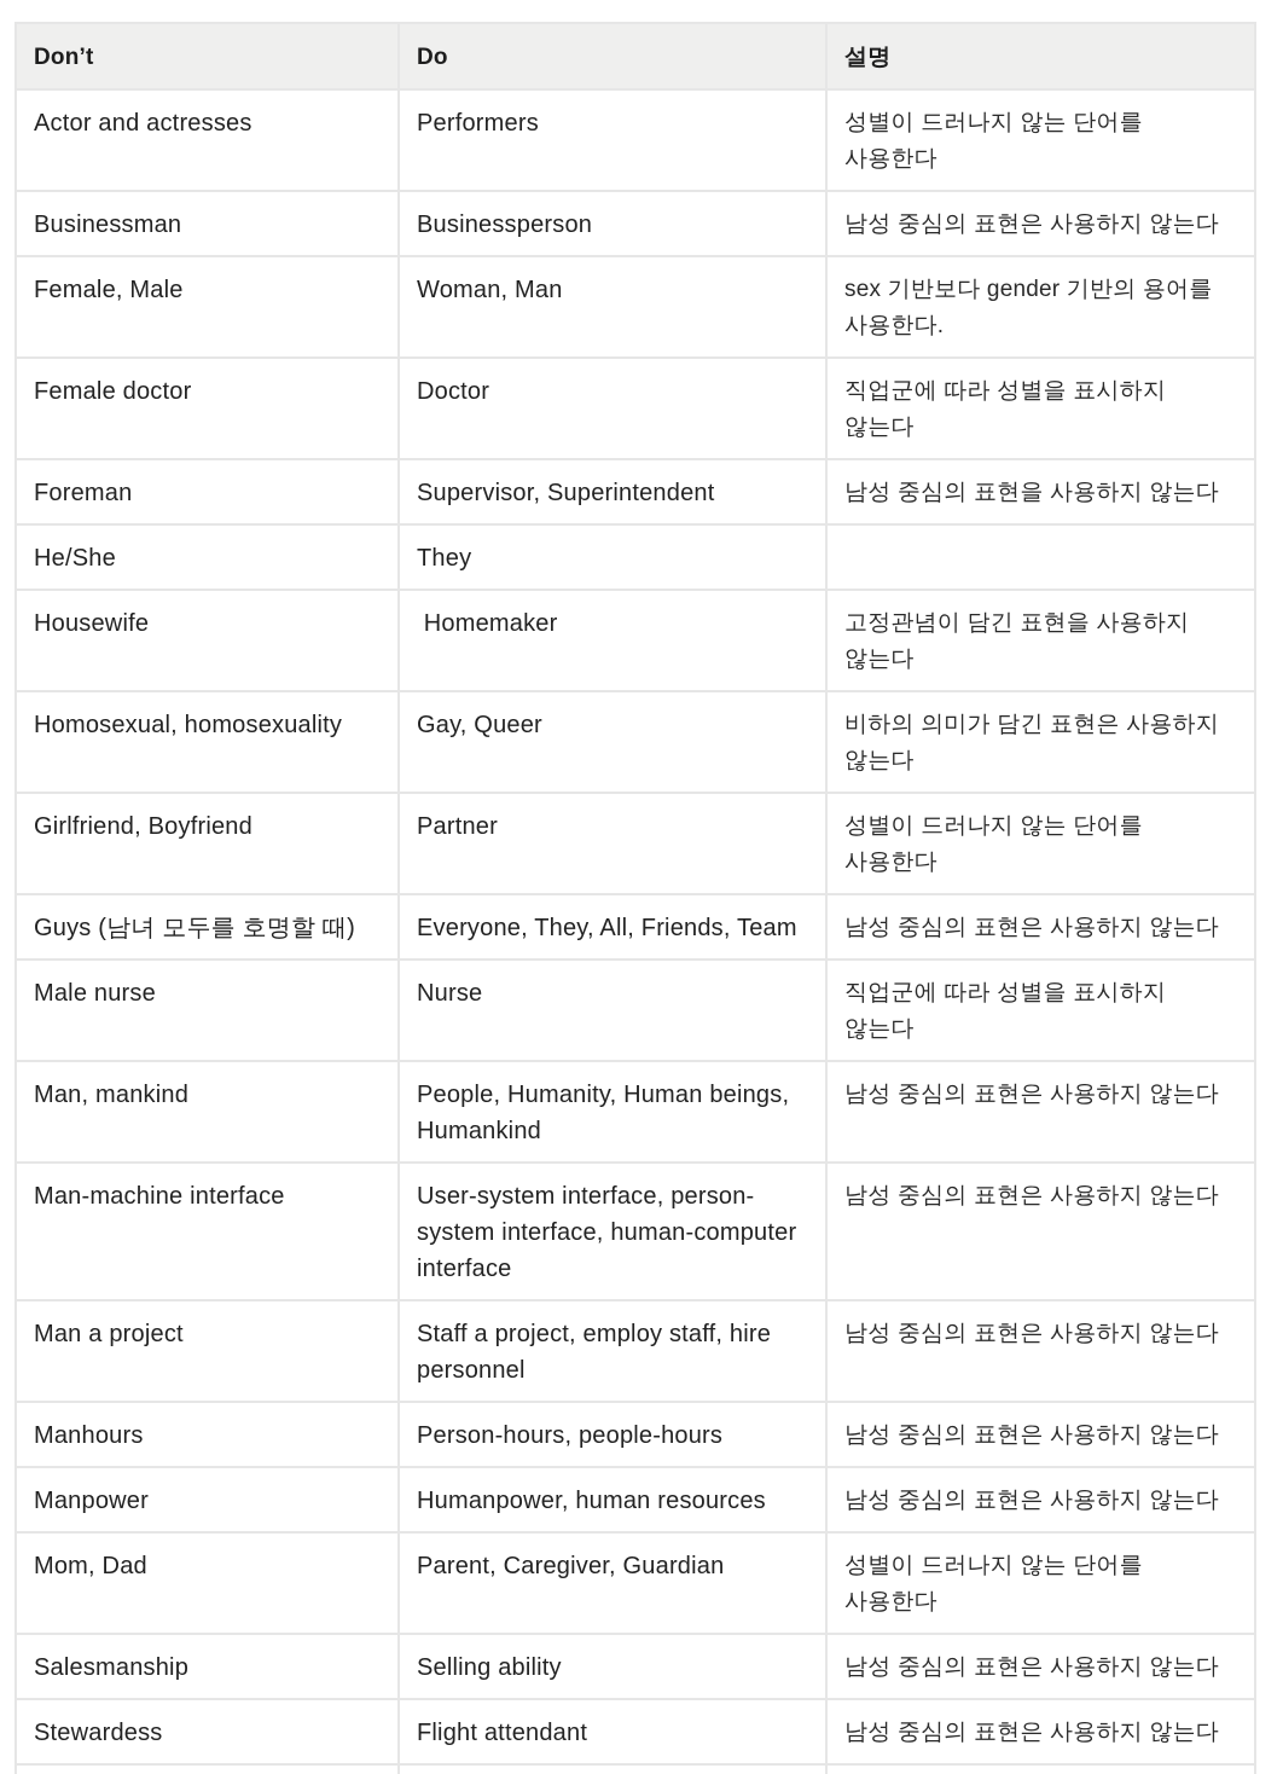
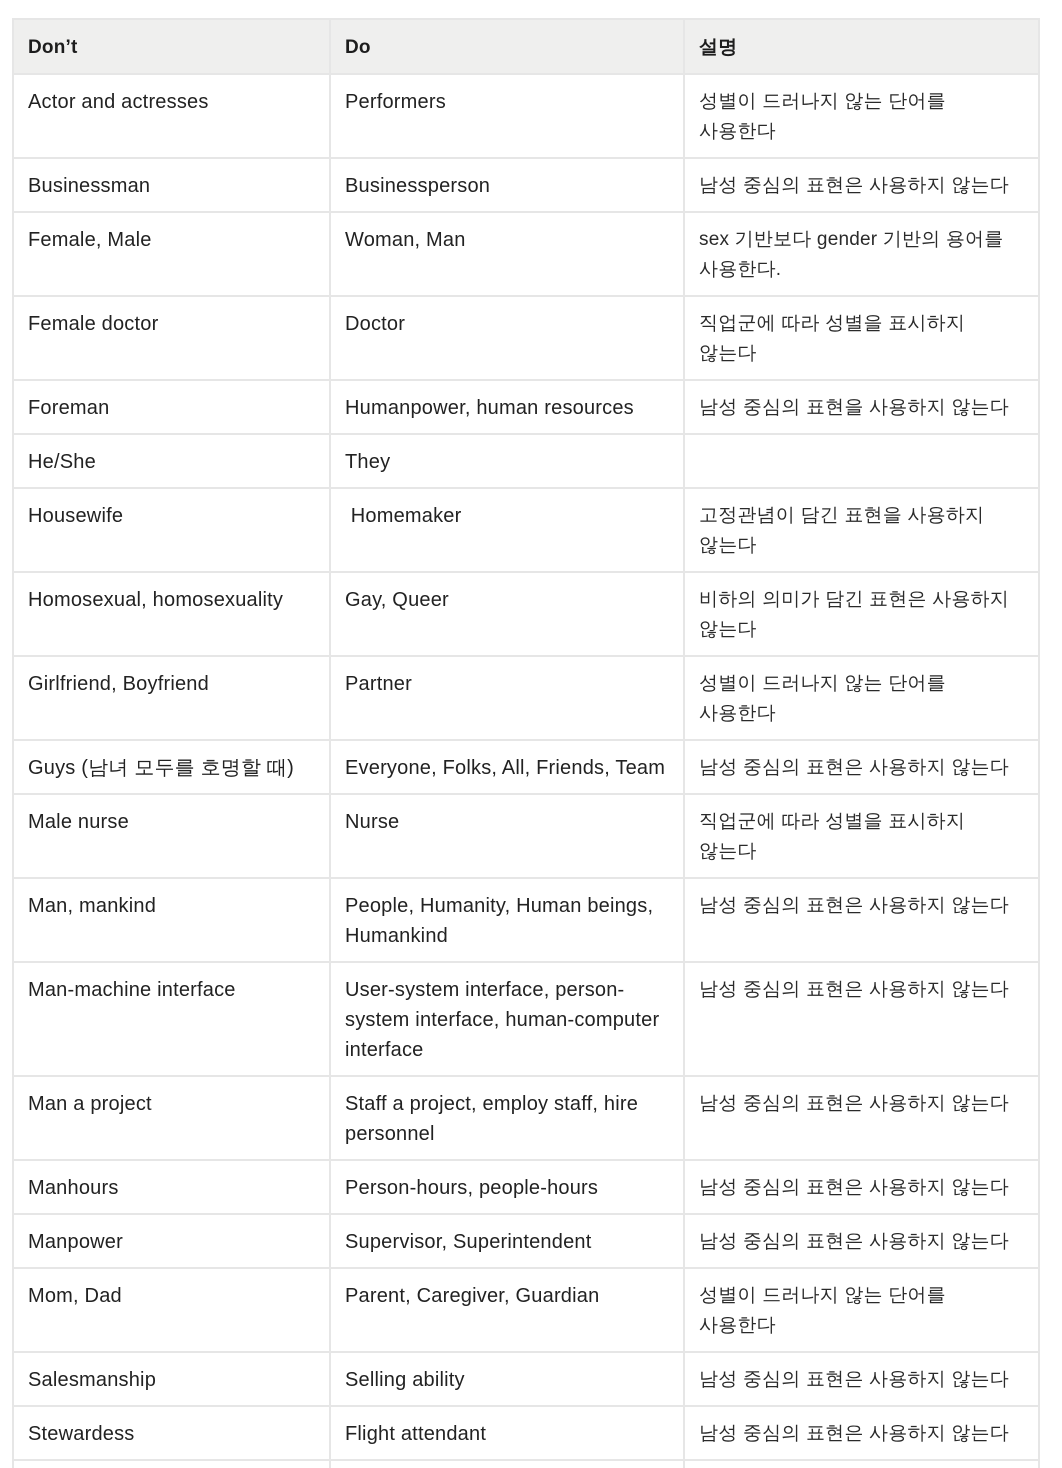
  Don’t	Do	설명
  Actor and actresses	Performers	성별이 드러나지 않는 단어를 사용한다
  Businessman	Businessperson	남성 중심의 표현은 사용하지 않는다
  Female, Male	Woman, Man	sex 기반보다 gender 기반의 용어를 사용한다.
  Female doctor	Doctor	직업군에 따라 성별을 표시하지 않는다
- Foreman	Supervisor, Superintendent	남성 중심의 표현을 사용하지 않는다
+ Foreman	Humanpower, human resources	남성 중심의 표현을 사용하지 않는다
  He/She	They
  Housewife	Homemaker	고정관념이 담긴 표현을 사용하지 않는다
  Homosexual, homosexuality	Gay, Queer	비하의 의미가 담긴 표현은 사용하지 않는다
  Girlfriend, Boyfriend	Partner	성별이 드러나지 않는 단어를 사용한다
- Guys (남녀 모두를 호명할 때)	Everyone, They, All, Friends, Team	남성 중심의 표현은 사용하지 않는다
+ Guys (남녀 모두를 호명할 때)	Everyone, Folks, All, Friends, Team	남성 중심의 표현은 사용하지 않는다
  Male nurse	Nurse	직업군에 따라 성별을 표시하지 않는다
  Man, mankind	People, Humanity, Human beings, Humankind	남성 중심의 표현은 사용하지 않는다
  Man-machine interface	User-system interface, person-system interface, human-computer interface	남성 중심의 표현은 사용하지 않는다
  Man a project	Staff a project, employ staff, hire personnel	남성 중심의 표현은 사용하지 않는다
  Manhours	Person-hours, people-hours	남성 중심의 표현은 사용하지 않는다
- Manpower	Humanpower, human resources	남성 중심의 표현은 사용하지 않는다
+ Manpower	Supervisor, Superintendent	남성 중심의 표현은 사용하지 않는다
  Mom, Dad	Parent, Caregiver, Guardian	성별이 드러나지 않는 단어를 사용한다
  Salesmanship	Selling ability	남성 중심의 표현은 사용하지 않는다
  Stewardess	Flight attendant	남성 중심의 표현은 사용하지 않는다
